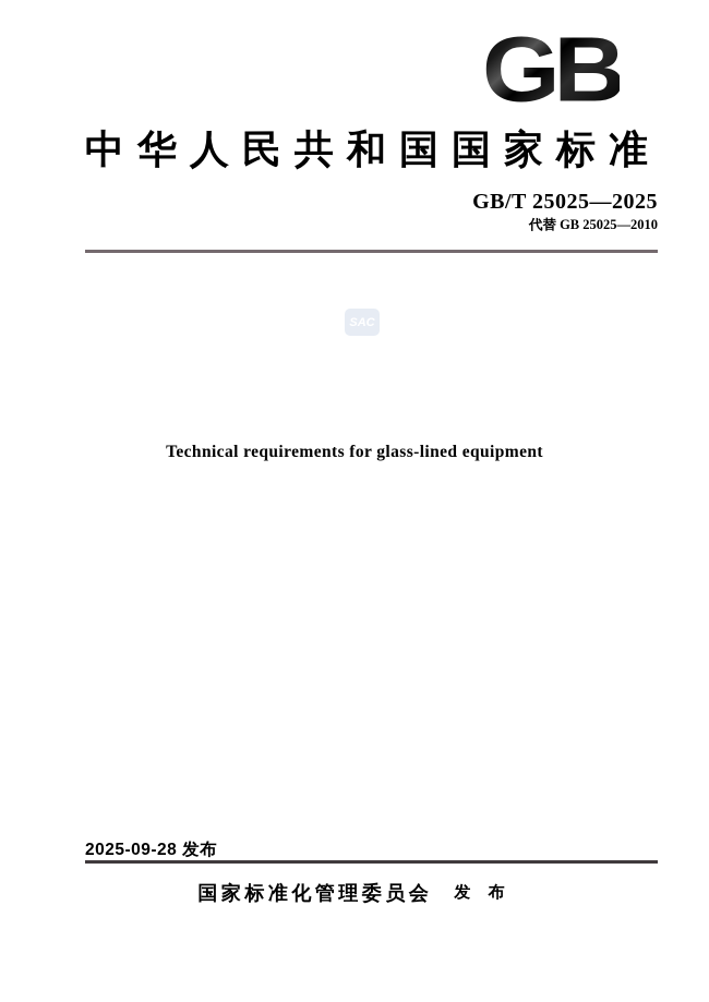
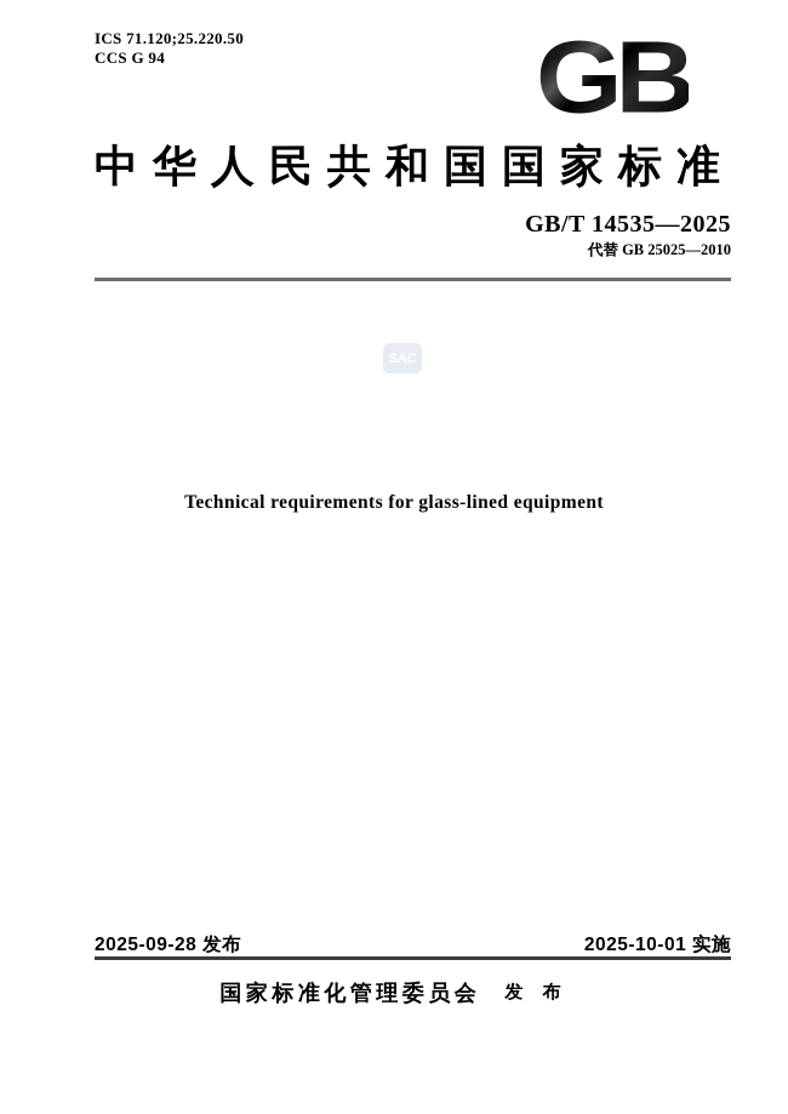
+ ICS 71.120;25.220.50
+ CCS G 94
  GB
  中华人民共和国国家标准
- GB/T 25025—2025
+ GB/T 14535—2025
  代替 GB 25025—2010
  SAC
  Technical requirements for glass-lined equipment
  2025-09-28 发布
+ 2025-10-01 实施
  国家标准化管理委员会
  发 布
